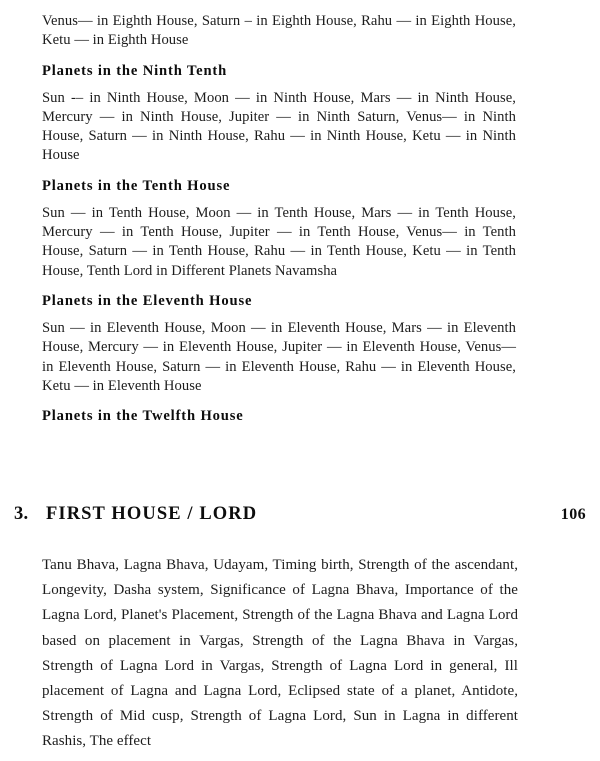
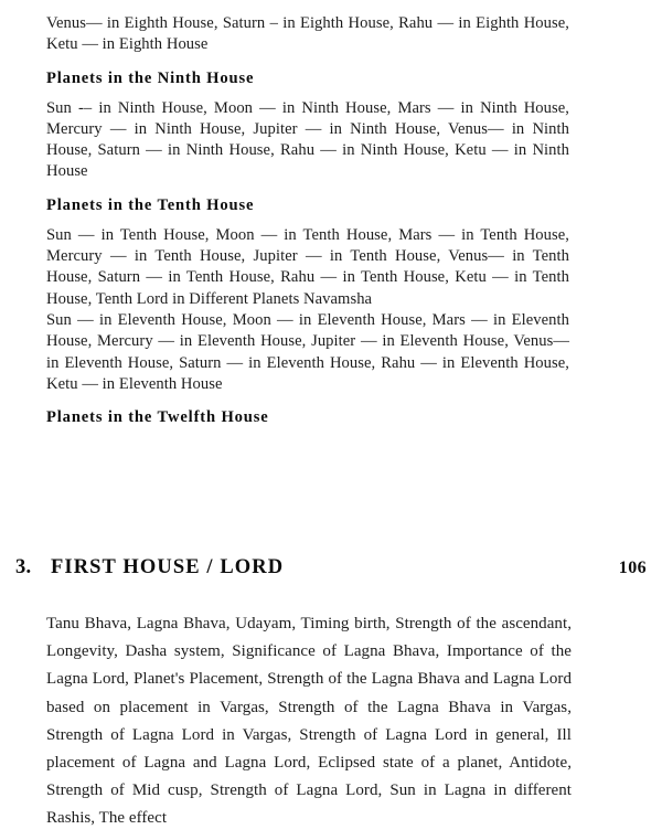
  Venus— in Eighth House, Saturn – in Eighth House, Rahu — in Eighth House, Ketu — in Eighth House
- Planets in the Ninth Tenth
+ Planets in the Ninth House
- Sun -– in Ninth House, Moon — in Ninth House, Mars — in Ninth House, Mercury — in Ninth House, Jupiter — in Ninth Saturn, Venus— in Ninth House, Saturn — in Ninth House, Rahu — in Ninth House, Ketu — in Ninth House
+ Sun -– in Ninth House, Moon — in Ninth House, Mars — in Ninth House, Mercury — in Ninth House, Jupiter — in Ninth House, Venus— in Ninth House, Saturn — in Ninth House, Rahu — in Ninth House, Ketu — in Ninth House
  Planets in the Tenth House
  Sun — in Tenth House, Moon — in Tenth House, Mars — in Tenth House, Mercury — in Tenth House, Jupiter — in Tenth House, Venus— in Tenth House, Saturn — in Tenth House, Rahu — in Tenth House, Ketu — in Tenth House, Tenth Lord in Different Planets Navamsha
- Planets in the Eleventh House
  Sun — in Eleventh House, Moon — in Eleventh House, Mars — in Eleventh House, Mercury — in Eleventh House, Jupiter — in Eleventh House, Venus— in Eleventh House, Saturn — in Eleventh House, Rahu — in Eleventh House, Ketu — in Eleventh House
  Planets in the Twelfth House
  3.
  FIRST HOUSE / LORD
  106
  Tanu Bhava, Lagna Bhava, Udayam, Timing birth, Strength of the ascendant, Longevity, Dasha system, Significance of Lagna Bhava, Importance of the Lagna Lord, Planet's Placement, Strength of the Lagna Bhava and Lagna Lord based on placement in Vargas, Strength of the Lagna Bhava in Vargas, Strength of Lagna Lord in Vargas, Strength of Lagna Lord in general, Ill placement of Lagna and Lagna Lord, Eclipsed state of a planet, Antidote, Strength of Mid cusp, Strength of Lagna Lord, Sun in Lagna in different Rashis, The effect
